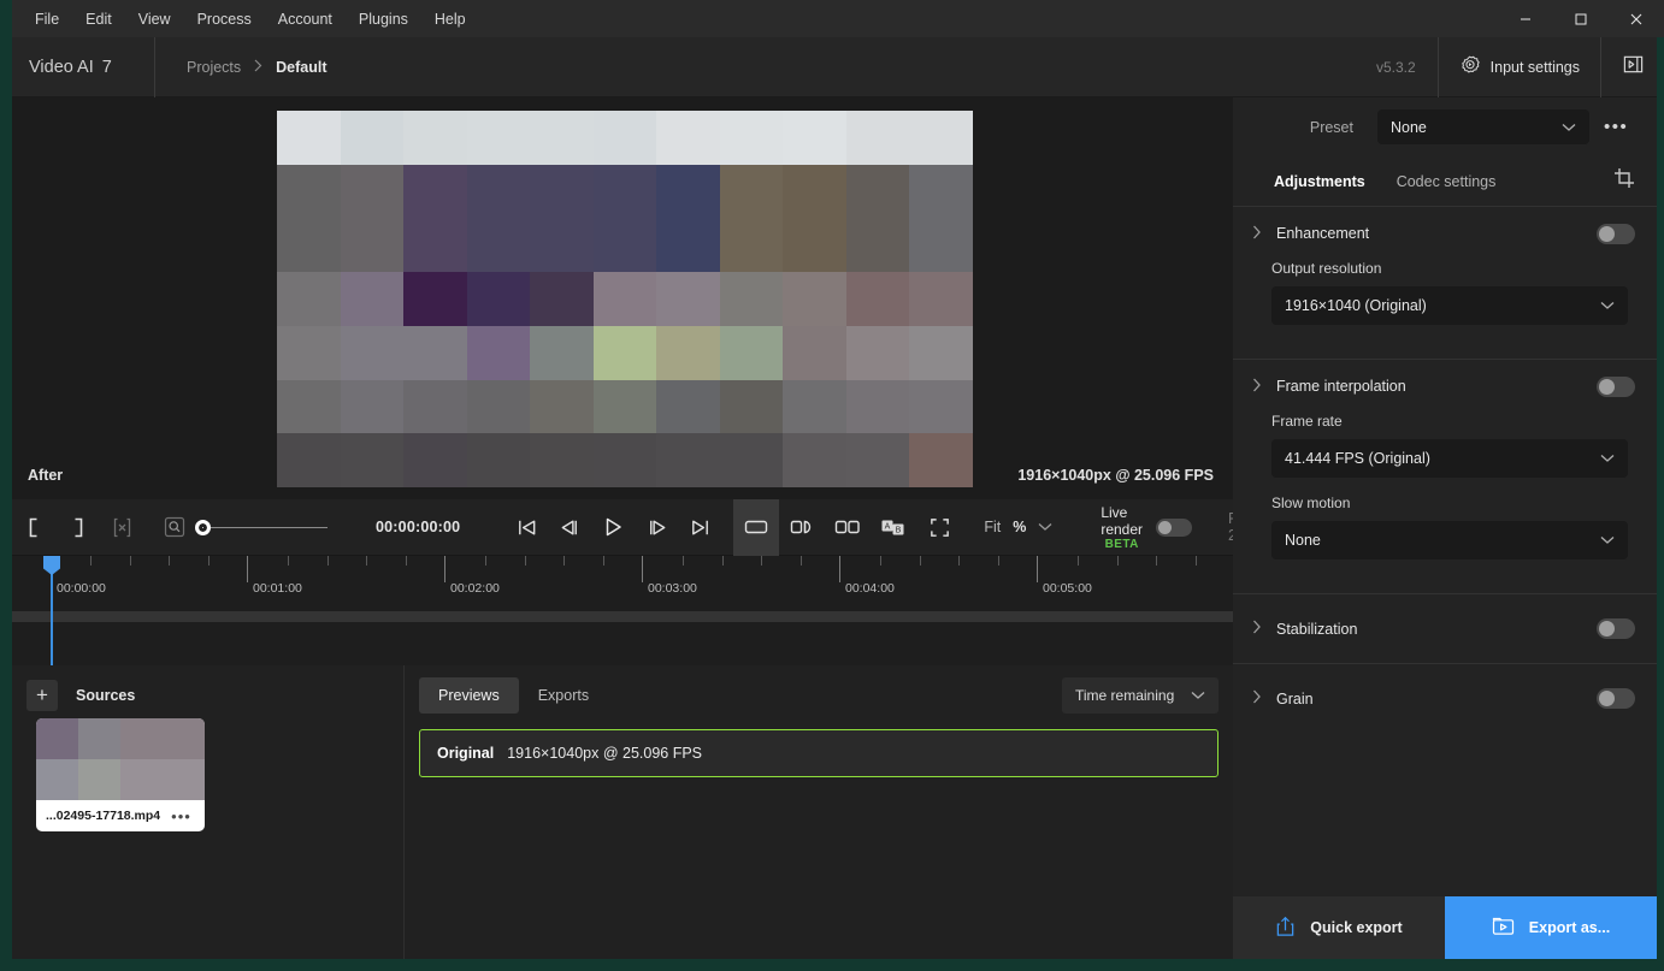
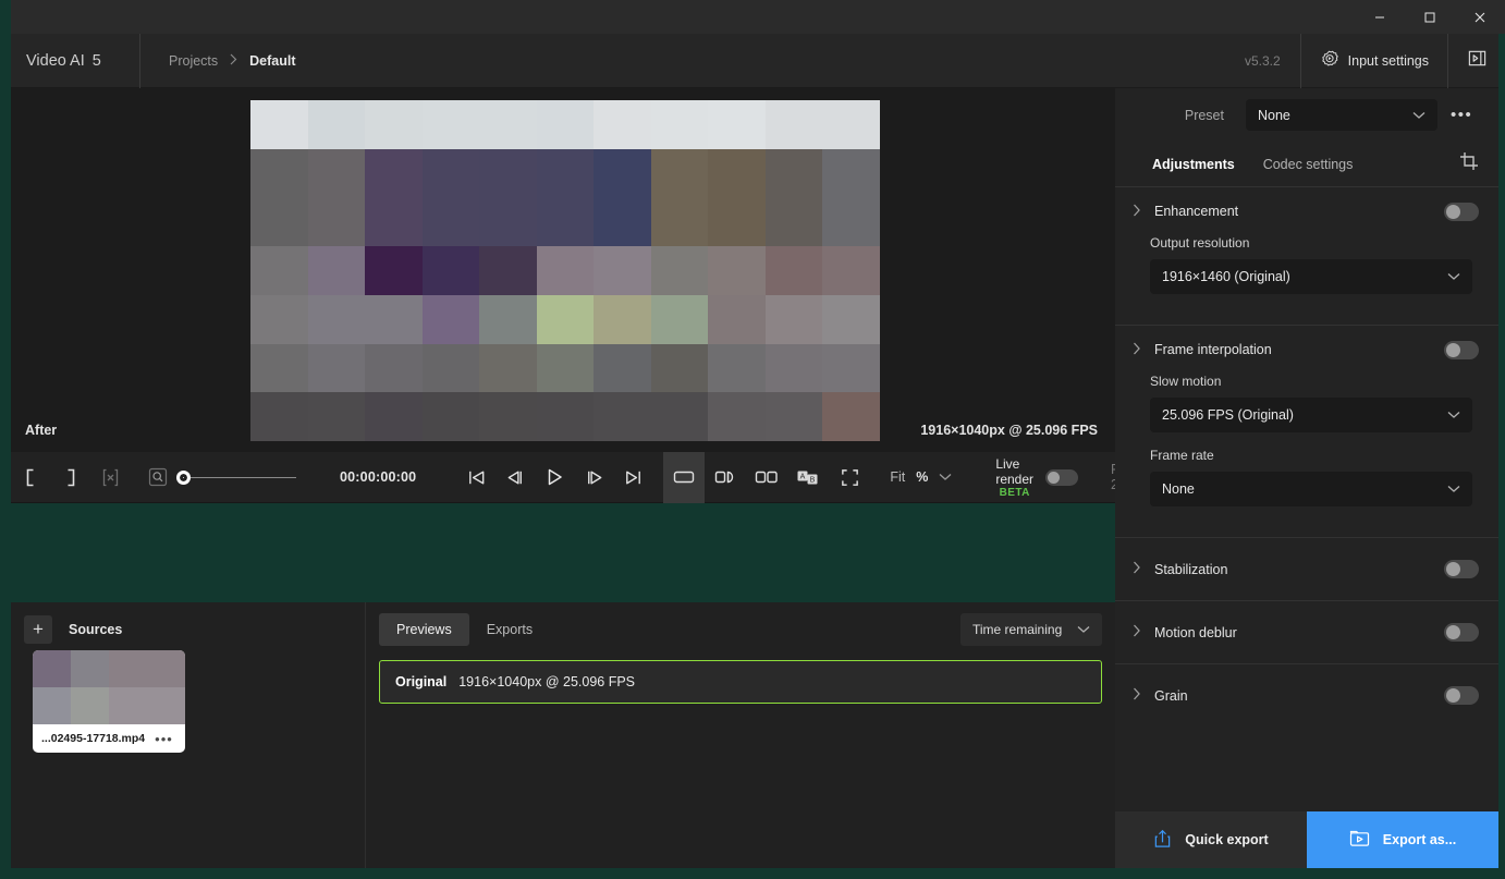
- File
- Edit
- View
- Process
- Account
- Plugins
- Help
  Video AI
- 7
+ 5
  Projects
  Default
  v5.3.2
  Input settings
  After
  1916×1040px @ 25.096 FPS
  00:00:00:00
  Fit
  %
  Live render
  BETA
- 00:00:00
- 00:01:00
- 00:02:00
- 00:03:00
- 00:04:00
- 00:05:00
  +
  Sources
  ...02495-17718.mp4
  •••
  Previews
  Exports
  Time remaining
  Original
  1916×1040px @ 25.096 FPS
  Preset
  None
  •••
  Adjustments
  Codec settings
  Enhancement
  Output resolution
- 1916×1040 (Original)
+ 1916×1460 (Original)
  Frame interpolation
- Frame rate
+ Slow motion
- 41.444 FPS (Original)
+ 25.096 FPS (Original)
- Slow motion
+ Frame rate
  None
  Stabilization
+ Motion deblur
  Grain
  Quick export
  Export as...
